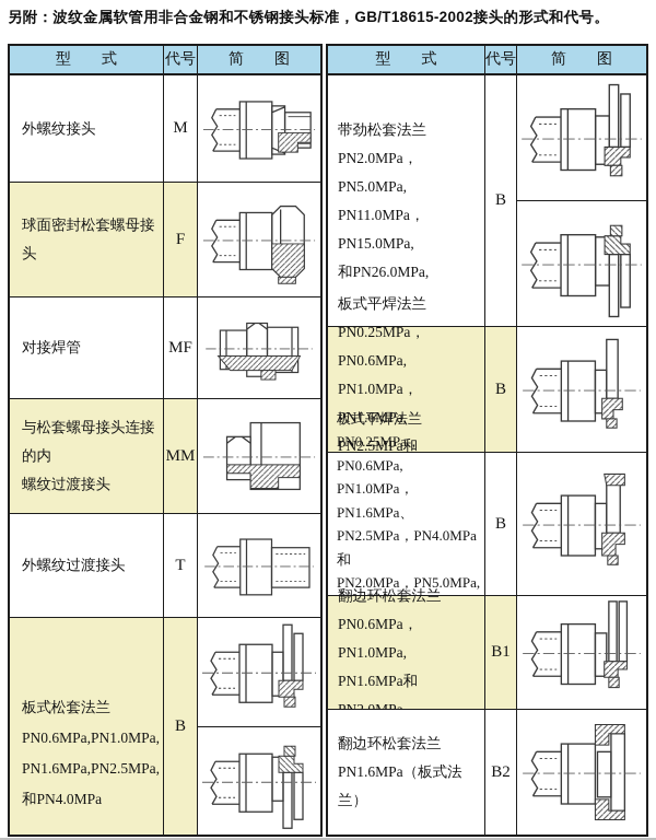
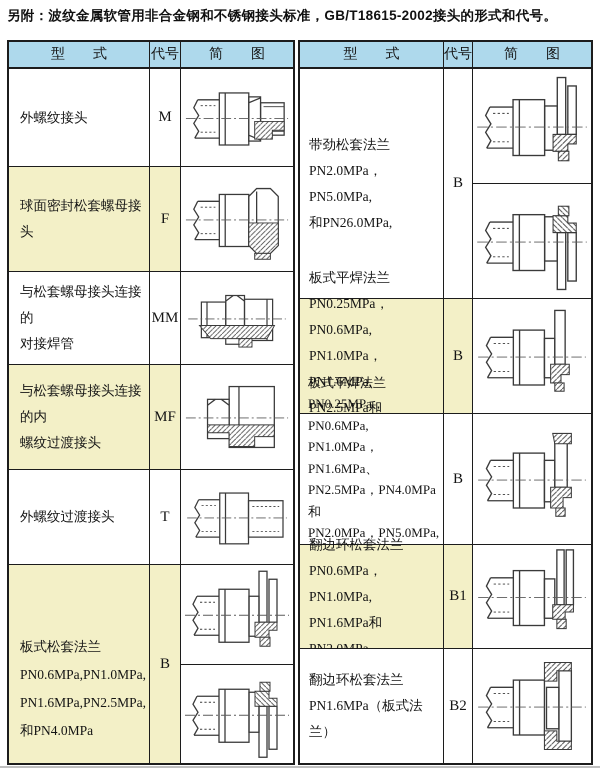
  另附：波纹金属软管用非合金钢和不锈钢接头标准，GB/T18615-2002接头的形式和代号。
  型 式
  代号
  简 图
  外螺纹接头
  M
  球面密封松套螺母接头
  F
+ 与松套螺母接头连接的
  对接焊管
- MF
+ MM
  与松套螺母接头连接的内
  螺纹过渡接头
- MM
+ MF
  外螺纹过渡接头
  T
  板式松套法兰
  PN0.6MPa,PN1.0MPa,
  PN1.6MPa,PN2.5MPa,
  和PN4.0MPa
  B
  型 式
  代号
  简 图
  带劲松套法兰
  PN2.0MPa，PN5.0MPa,
- PN11.0MPa，PN15.0MPa,
  和PN26.0MPa,
  B
  板式平焊法兰
  PN0.25MPa，PN0.6MPa,
  PN1.0MPa，PN1.6MPa,
  B
  板式平焊法兰
  PN0.25MPa，PN0.6MPa,
  PN1.0MPa，PN1.6MPa、
  PN2.5MPa，PN4.0MPa和
  PN2.0MPa，PN5.0MPa,
  B
  翻边环松套法兰
  PN0.6MPa，PN1.0MPa,
  PN1.6MPa和PN2.0MPa,
  B1
  翻边环松套法兰
  PN1.6MPa（板式法兰）
  B2
